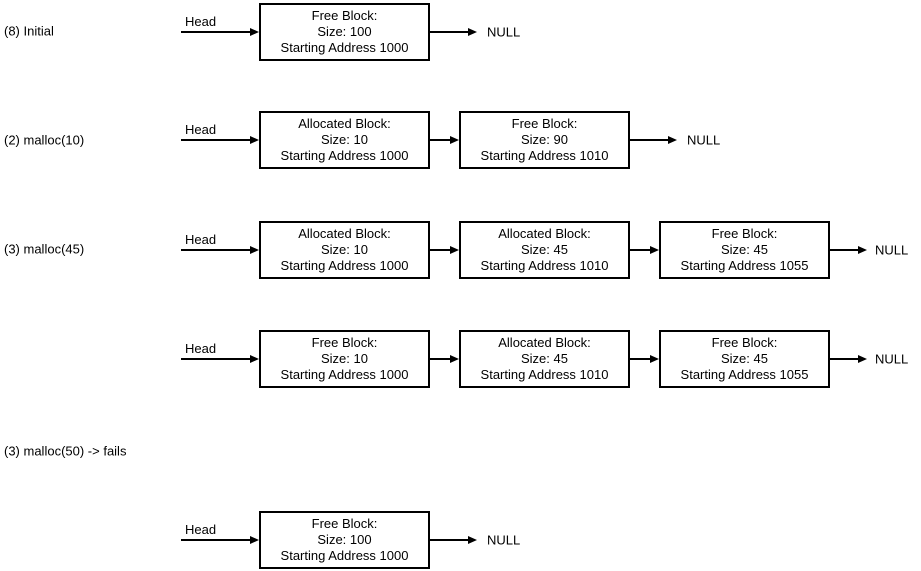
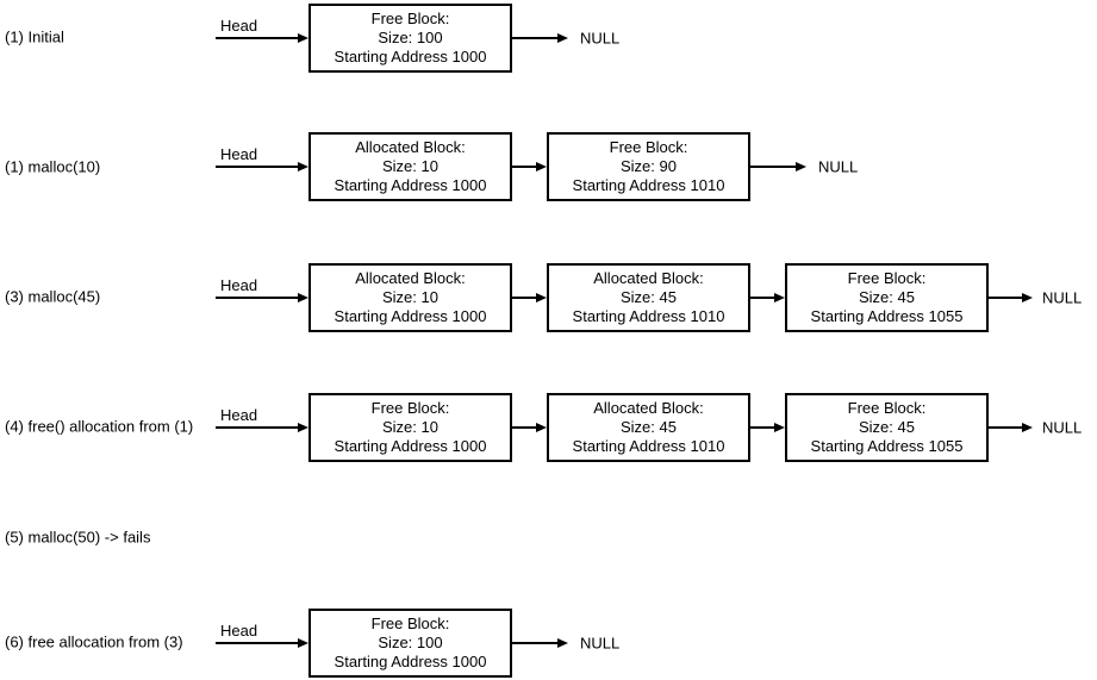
- (8) Initial
+ (1) Initial
  Head
  Free Block:
  Size: 100
  Starting Address 1000
  NULL
- (2) malloc(10)
+ (1) malloc(10)
  Head
  Allocated Block:
  Size: 10
  Starting Address 1000
  Free Block:
  Size: 90
  Starting Address 1010
  NULL
  (3) malloc(45)
  Head
  Allocated Block:
  Size: 10
  Starting Address 1000
  Allocated Block:
  Size: 45
  Starting Address 1010
  Free Block:
  Size: 45
  Starting Address 1055
  NULL
+ (4) free() allocation from (1)
  Head
  Free Block:
  Size: 10
  Starting Address 1000
  Allocated Block:
  Size: 45
  Starting Address 1010
  Free Block:
  Size: 45
  Starting Address 1055
  NULL
- (3) malloc(50) -> fails
+ (5) malloc(50) -> fails
+ (6) free allocation from (3)
  Head
  Free Block:
  Size: 100
  Starting Address 1000
  NULL
